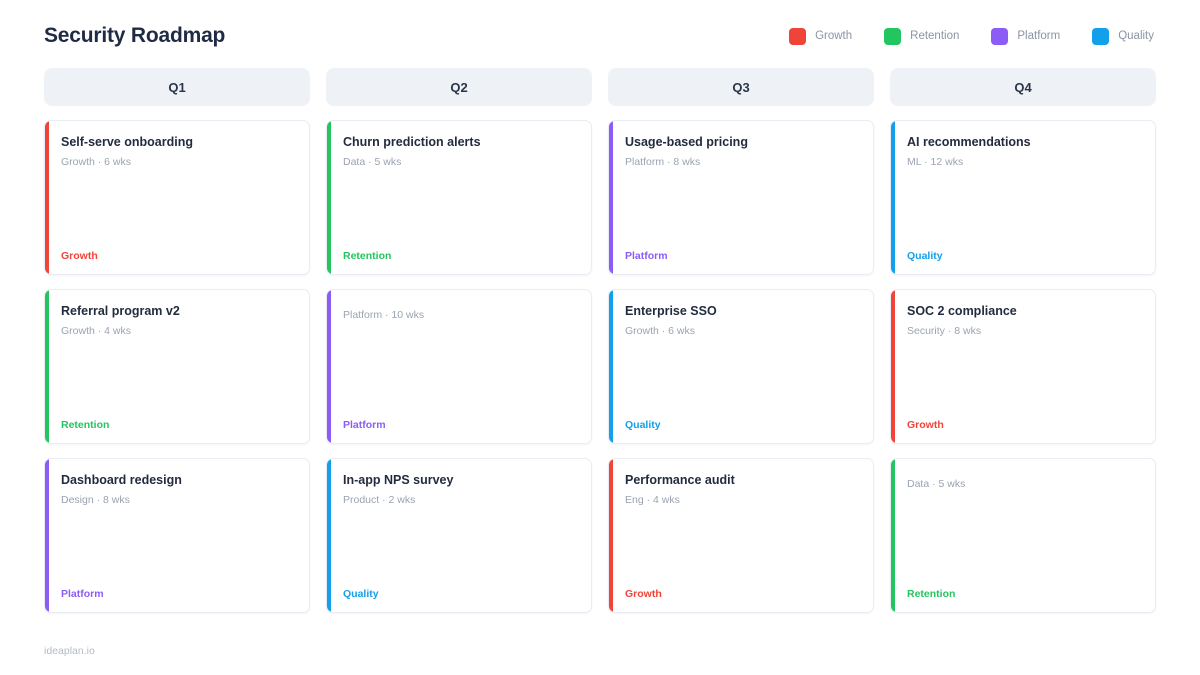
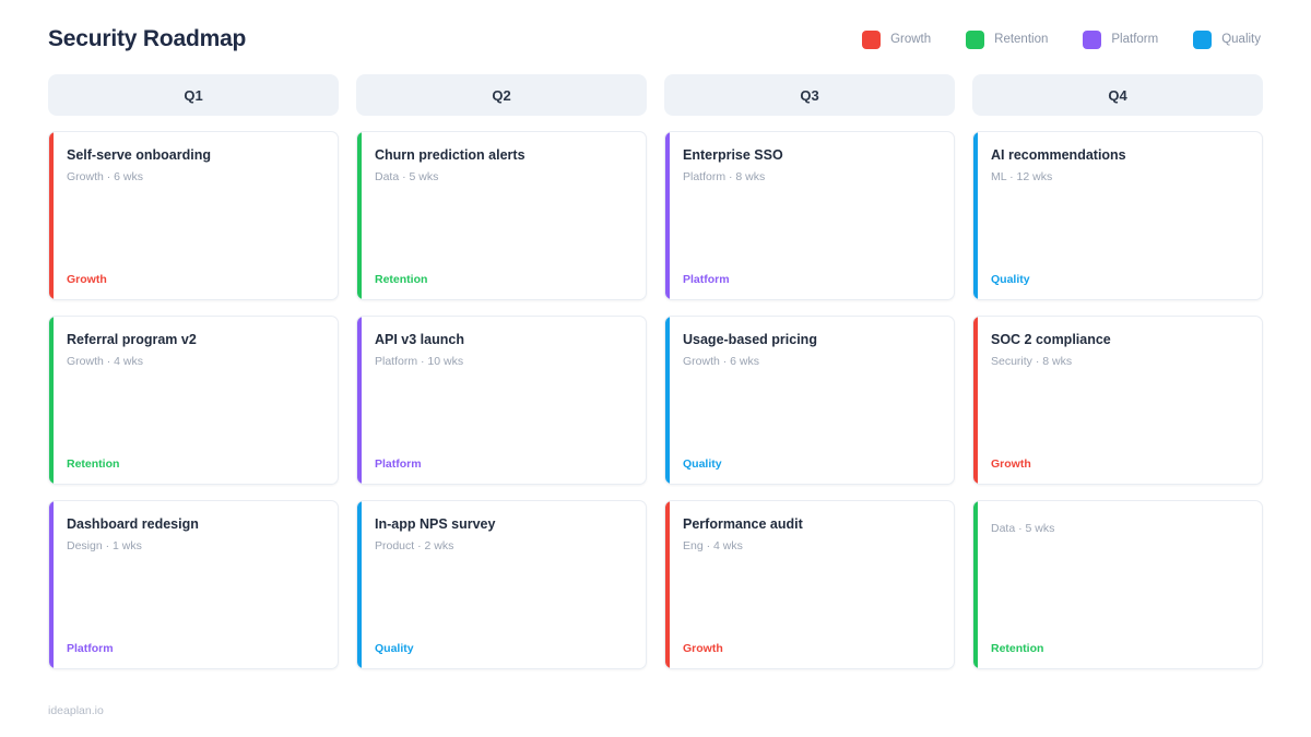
  Security Roadmap
  Growth
  Retention
  Platform
  Quality
  Q1
  Self-serve onboarding
  Growth · 6 wks
  Growth
  Referral program v2
  Growth · 4 wks
  Retention
  Dashboard redesign
- Design · 8 wks
+ Design · 1 wks
  Platform
  Q2
  Churn prediction alerts
  Data · 5 wks
  Retention
+ API v3 launch
  Platform · 10 wks
  Platform
  In-app NPS survey
  Product · 2 wks
  Quality
  Q3
- Usage-based pricing
+ Enterprise SSO
  Platform · 8 wks
  Platform
- Enterprise SSO
+ Usage-based pricing
  Growth · 6 wks
  Quality
  Performance audit
  Eng · 4 wks
  Growth
  Q4
  AI recommendations
  ML · 12 wks
  Quality
  SOC 2 compliance
  Security · 8 wks
  Growth
  Data · 5 wks
  Retention
  ideaplan.io
